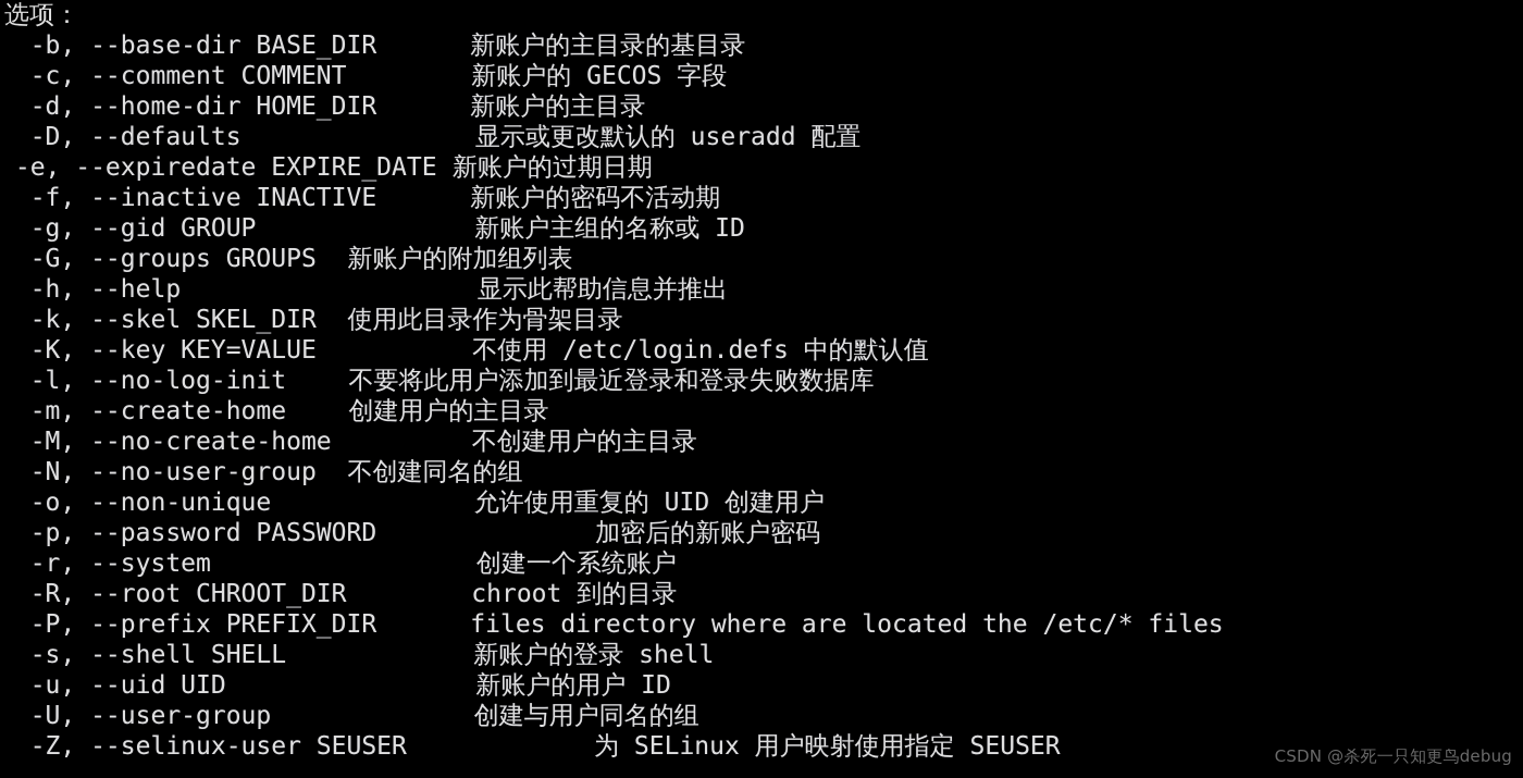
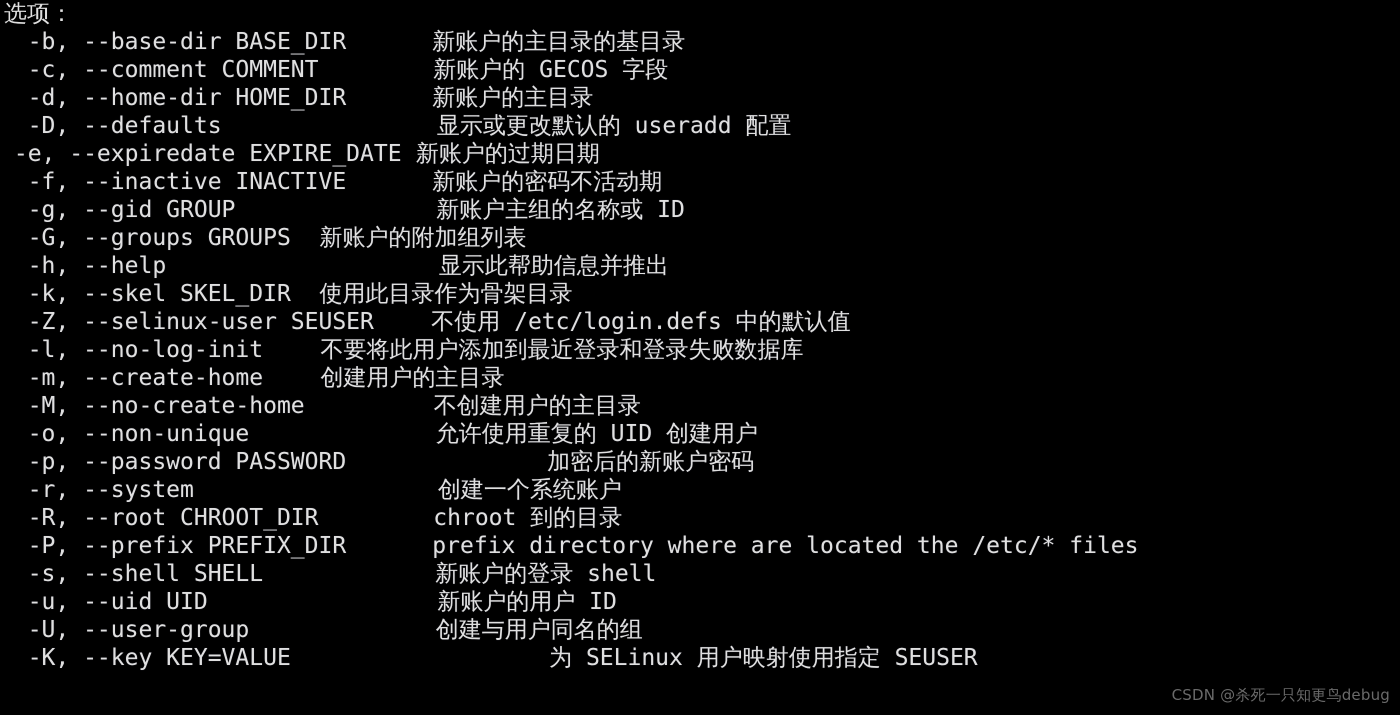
  选项：
  -b, --base-dir BASE_DIR 新账户的主目录的基目录
  -c, --comment COMMENT 新账户的 GECOS 字段
  -d, --home-dir HOME_DIR 新账户的主目录
  -D, --defaults 显示或更改默认的 useradd 配置
  -e, --expiredate EXPIRE_DATE 新账户的过期日期
  -f, --inactive INACTIVE 新账户的密码不活动期
  -g, --gid GROUP 新账户主组的名称或 ID
  -G, --groups GROUPS 新账户的附加组列表
  -h, --help 显示此帮助信息并推出
  -k, --skel SKEL_DIR 使用此目录作为骨架目录
- -K, --key KEY=VALUE 不使用 /etc/login.defs 中的默认值
+ -Z, --selinux-user SEUSER 不使用 /etc/login.defs 中的默认值
  -l, --no-log-init 不要将此用户添加到最近登录和登录失败数据库
  -m, --create-home 创建用户的主目录
  -M, --no-create-home 不创建用户的主目录
- -N, --no-user-group 不创建同名的组
  -o, --non-unique 允许使用重复的 UID 创建用户
  -p, --password PASSWORD 加密后的新账户密码
  -r, --system 创建一个系统账户
  -R, --root CHROOT_DIR chroot 到的目录
- -P, --prefix PREFIX_DIR files directory where are located the /etc/* files
+ -P, --prefix PREFIX_DIR prefix directory where are located the /etc/* files
  -s, --shell SHELL 新账户的登录 shell
  -u, --uid UID 新账户的用户 ID
  -U, --user-group 创建与用户同名的组
- -Z, --selinux-user SEUSER 为 SELinux 用户映射使用指定 SEUSER
+ -K, --key KEY=VALUE 为 SELinux 用户映射使用指定 SEUSER
  CSDN @杀死一只知更鸟debug
